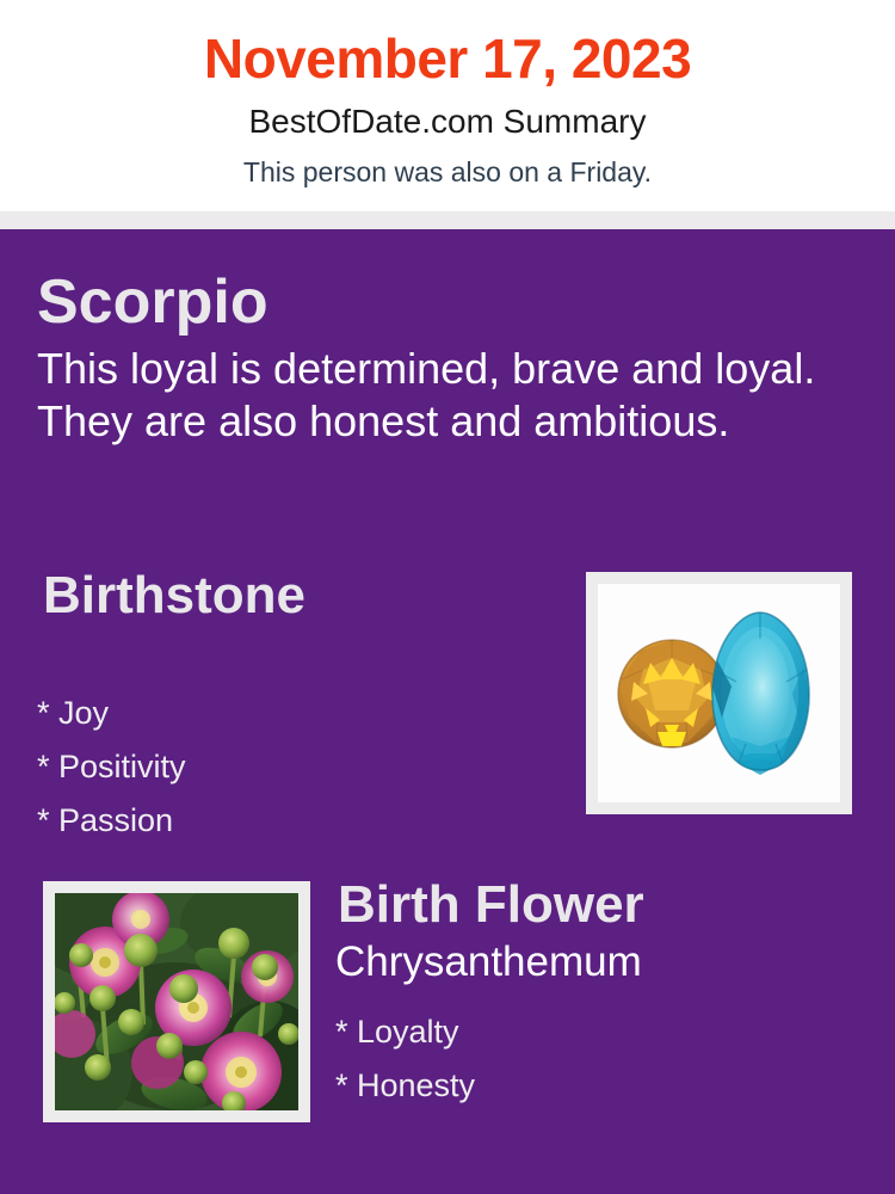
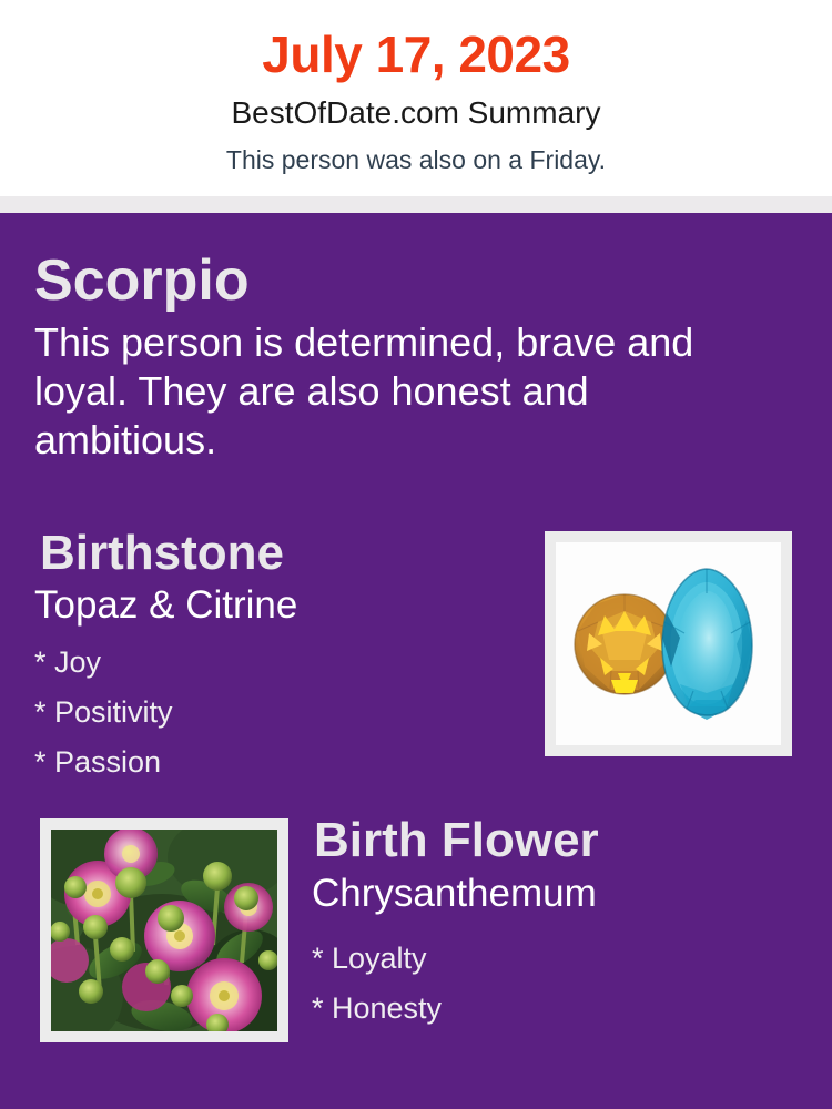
- November 17, 2023
+ July 17, 2023
  BestOfDate.com Summary
  This person was also on a Friday.
  Scorpio
- This loyal is determined, brave and loyal. They are also honest and ambitious.
+ This person is determined, brave and loyal. They are also honest and ambitious.
  Birthstone
+ Topaz & Citrine
  * Joy
  * Positivity
  * Passion
  Birth Flower
  Chrysanthemum
  * Loyalty
  * Honesty
